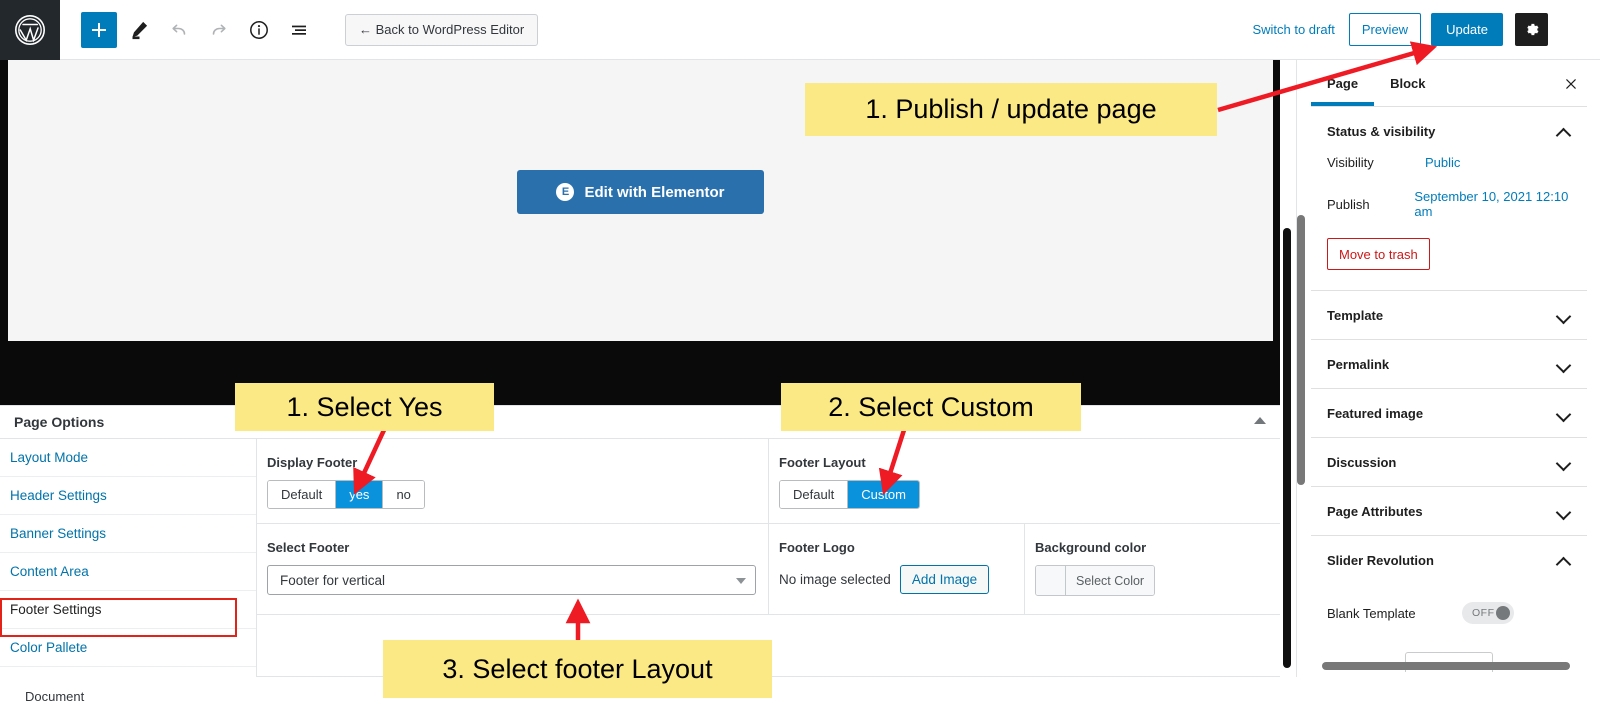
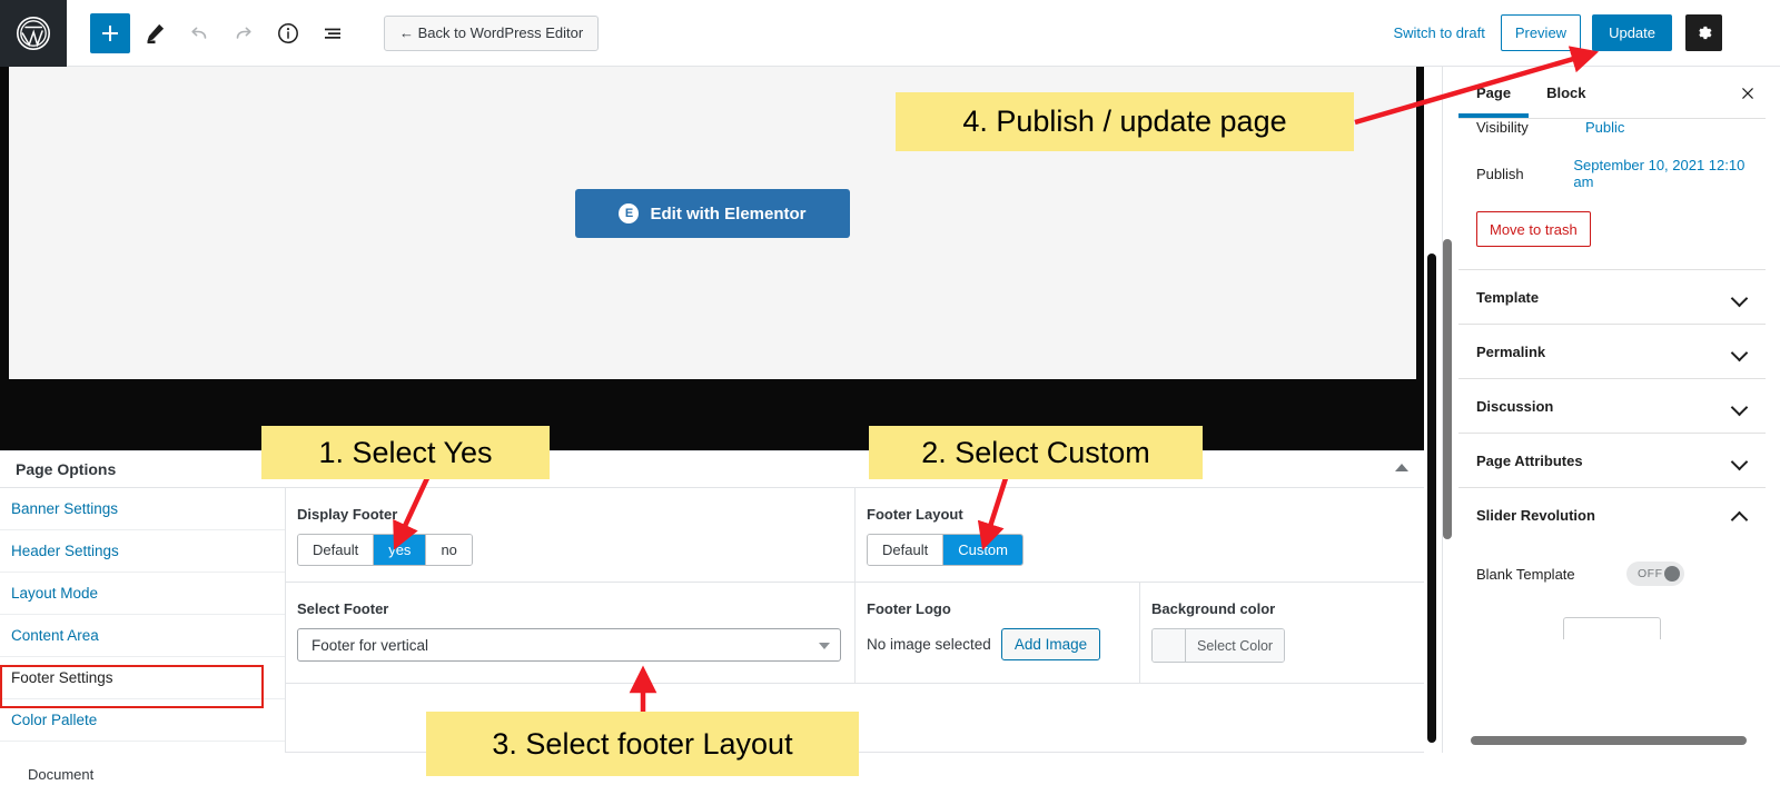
  ← Back to WordPress Editor
  Switch to draft
  Preview
  Update
  E
  Edit with Elementor
  Page Options
- Layout Mode
+ Banner Settings
  Header Settings
- Banner Settings
+ Layout Mode
  Content Area
  Footer Settings
  Color Pallete
  Display Footer
  Default
  yes
  no
  Footer Layout
  Default
  Custom
  Select Footer
  Footer for vertical
  Footer Logo
  No image selected
  Add Image
  Background color
  Select Color
  Document
  Page
  Block
- Status & visibility
  Visibility
  Public
  Publish
  September 10, 2021 12:10 am
  Move to trash
  Template
  Permalink
- Featured image
  Discussion
  Page Attributes
  Slider Revolution
  Blank Template
  OFF
- 1. Publish / update page
+ 4. Publish / update page
  1. Select Yes
  2. Select Custom
  3. Select footer Layout
